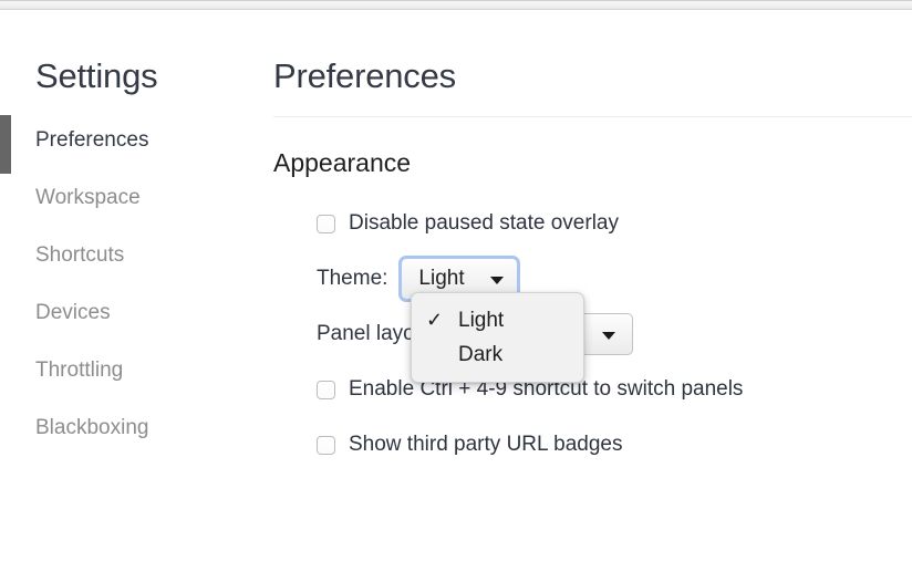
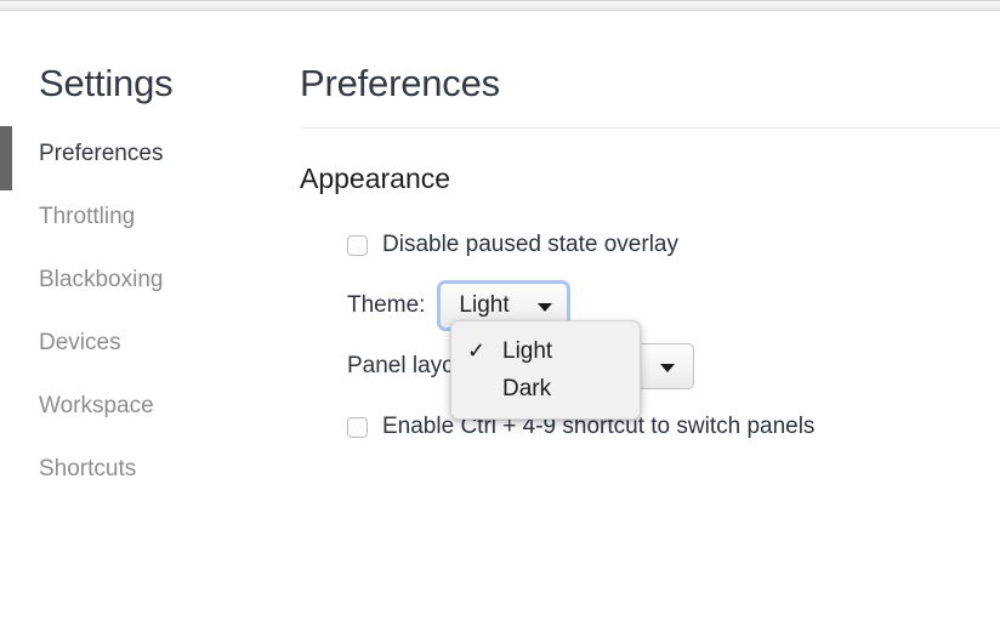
  Settings
  Preferences
- Workspace
+ Throttling
- Shortcuts
+ Blackboxing
  Devices
- Throttling
+ Workspace
- Blackboxing
+ Shortcuts
  Preferences
  Appearance
  Disable paused state overlay
  Theme:
  Light
  Panel layo
  Enable Ctrl + 4-9 shortcut to switch panels
- Show third party URL badges
  ✓
  Light
  Dark
